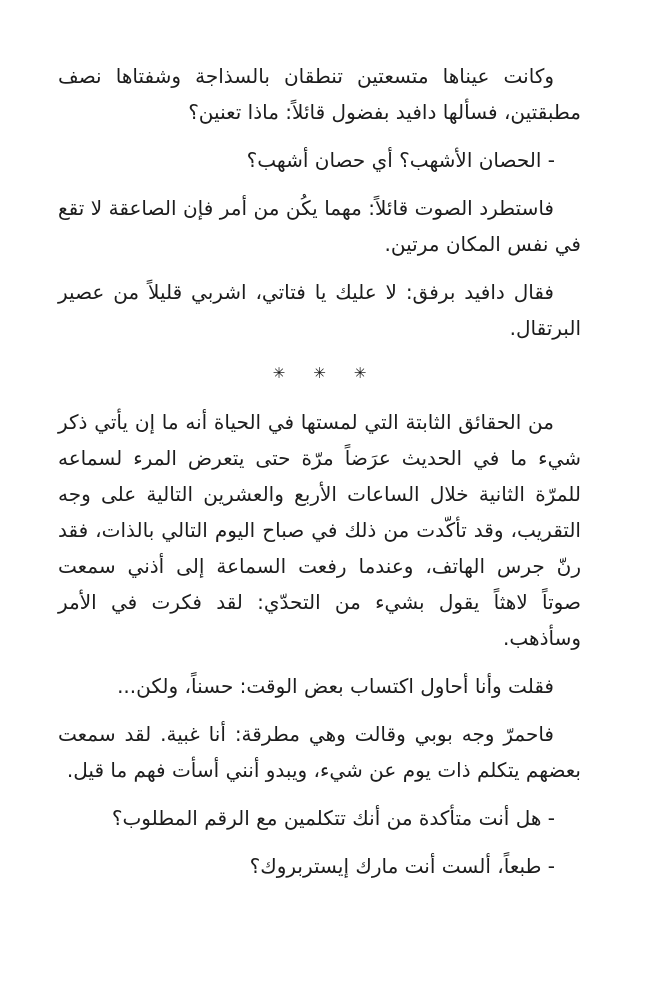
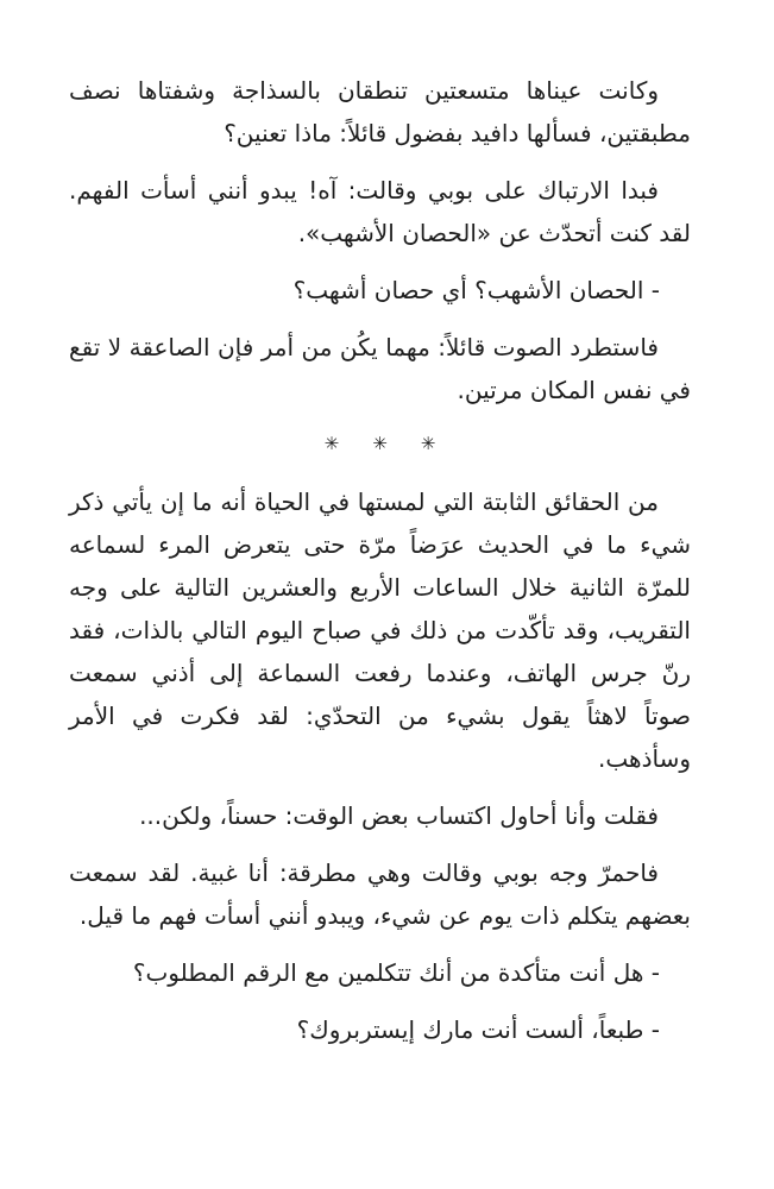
  وكانت عيناها متسعتين تنطقان بالسذاجة وشفتاها نصف مطبقتين، فسألها دافيد بفضول قائلاً: ماذا تعنين؟
+ فبدا الارتباك على بوبي وقالت: آه! يبدو أنني أسأت الفهم. لقد كنت أتحدّث عن «الحصان الأشهب».
  - الحصان الأشهب؟ أي حصان أشهب؟
  فاستطرد الصوت قائلاً: مهما يكُن من أمر فإن الصاعقة لا تقع في نفس المكان مرتين.
- فقال دافيد برفق: لا عليك يا فتاتي، اشربي قليلاً من عصير البرتقال.
  ✳✳✳
  من الحقائق الثابتة التي لمستها في الحياة أنه ما إن يأتي ذكر شيء ما في الحديث عرَضاً مرّة حتى يتعرض المرء لسماعه للمرّة الثانية خلال الساعات الأربع والعشرين التالية على وجه التقريب، وقد تأكّدت من ذلك في صباح اليوم التالي بالذات، فقد رنّ جرس الهاتف، وعندما رفعت السماعة إلى أذني سمعت صوتاً لاهثاً يقول بشيء من التحدّي: لقد فكرت في الأمر وسأذهب.
  فقلت وأنا أحاول اكتساب بعض الوقت: حسناً، ولكن...
  فاحمرّ وجه بوبي وقالت وهي مطرقة: أنا غبية. لقد سمعت بعضهم يتكلم ذات يوم عن شيء، ويبدو أنني أسأت فهم ما قيل.
  - هل أنت متأكدة من أنك تتكلمين مع الرقم المطلوب؟
  - طبعاً، ألست أنت مارك إيستربروك؟
